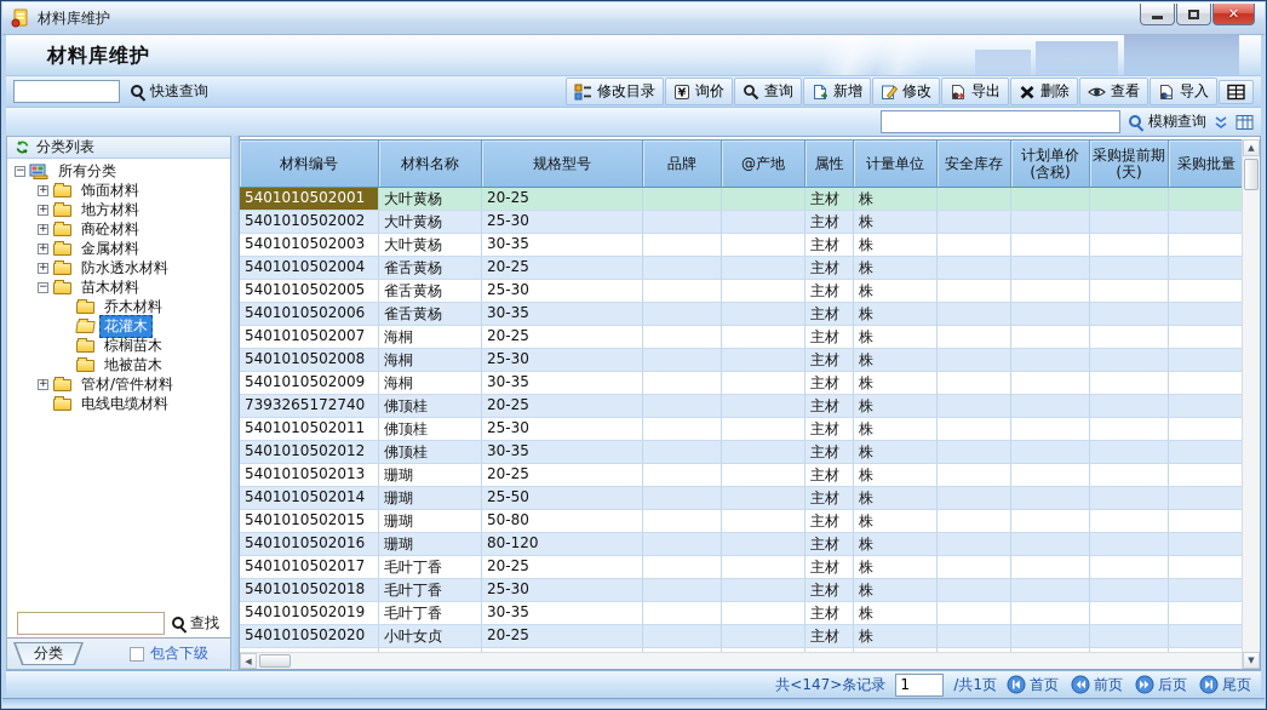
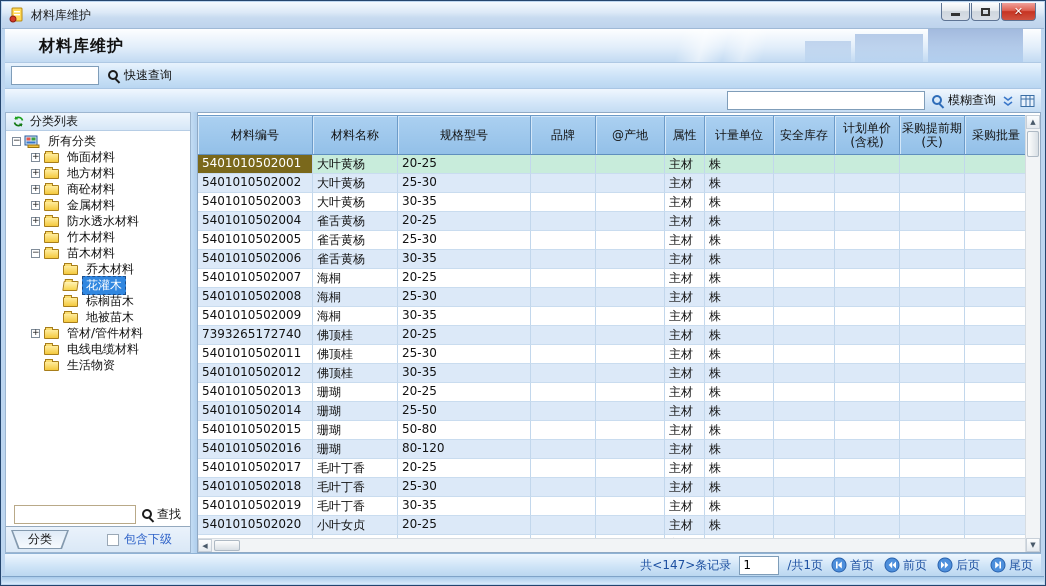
  材料库维护
  ✕
  材料库维护
  快速查询
- 修改目录
- ¥
- 询价
- 查询
- 新增
- 修改
- 导出
- 删除
- 查看
- 导入
  模糊查询
  分类列表
  −
  所有分类
  +
  饰面材料
  +
  地方材料
  +
  商砼材料
  +
  金属材料
  +
  防水透水材料
+ 竹木材料
  −
  苗木材料
  乔木材料
  花灌木
  棕榈苗木
  地被苗木
  +
  管材/管件材料
  电线电缆材料
+ 生活物资
  查找
  分类
  包含下级
  材料编号
  材料名称
  规格型号
  品牌
  @产地
  属性
  计量单位
  安全库存
  计划单价(含税)
  采购提前期(天)
  采购批量
  5401010502001
  大叶黄杨
  20-25
  主材
  株
  5401010502002
  大叶黄杨
  25-30
  主材
  株
  5401010502003
  大叶黄杨
  30-35
  主材
  株
  5401010502004
  雀舌黄杨
  20-25
  主材
  株
  5401010502005
  雀舌黄杨
  25-30
  主材
  株
  5401010502006
  雀舌黄杨
  30-35
  主材
  株
  5401010502007
  海桐
  20-25
  主材
  株
  5401010502008
  海桐
  25-30
  主材
  株
  5401010502009
  海桐
  30-35
  主材
  株
  7393265172740
  佛顶桂
  20-25
  主材
  株
  5401010502011
  佛顶桂
  25-30
  主材
  株
  5401010502012
  佛顶桂
  30-35
  主材
  株
  5401010502013
  珊瑚
  20-25
  主材
  株
  5401010502014
  珊瑚
  25-50
  主材
  株
  5401010502015
  珊瑚
  50-80
  主材
  株
  5401010502016
  珊瑚
  80-120
  主材
  株
  5401010502017
  毛叶丁香
  20-25
  主材
  株
  5401010502018
  毛叶丁香
  25-30
  主材
  株
  5401010502019
  毛叶丁香
  30-35
  主材
  株
  5401010502020
  小叶女贞
  20-25
  主材
  株
  ▲
  ▼
  ◀
  共<147>条记录
  1
  /共1页
  首页
  前页
  后页
  尾页
